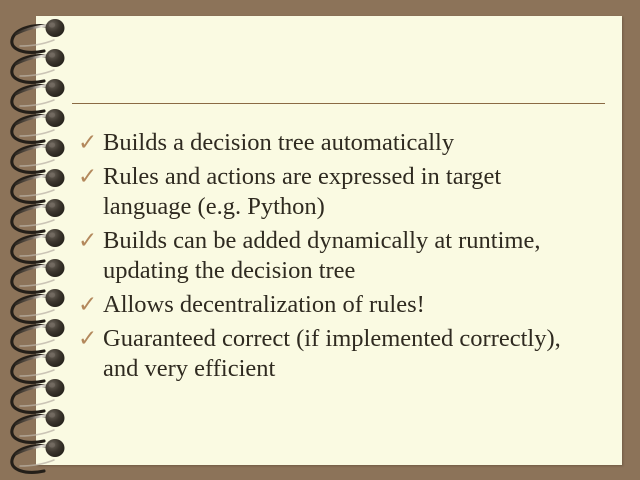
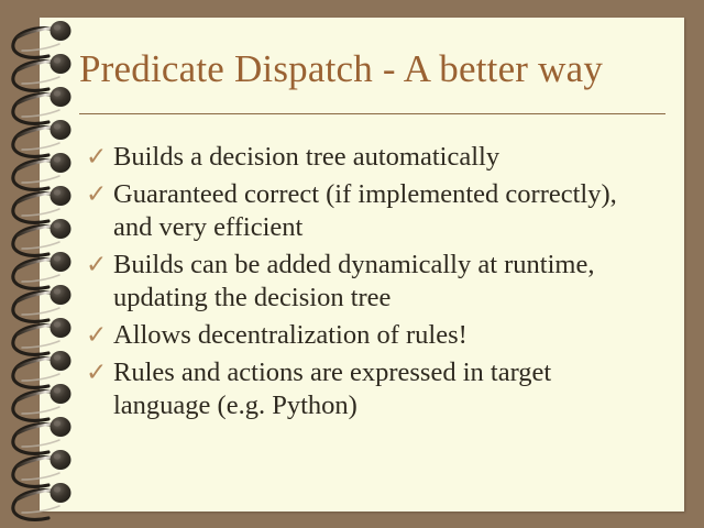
+ Predicate Dispatch - A better way
  ✓
  Builds a decision tree automatically
  ✓
- Rules and actions are expressed in target language (e.g. Python)
+ Guaranteed correct (if implemented correctly), and very efficient
  ✓
  Builds can be added dynamically at runtime, updating the decision tree
  ✓
  Allows decentralization of rules!
  ✓
- Guaranteed correct (if implemented correctly), and very efficient
+ Rules and actions are expressed in target language (e.g. Python)
